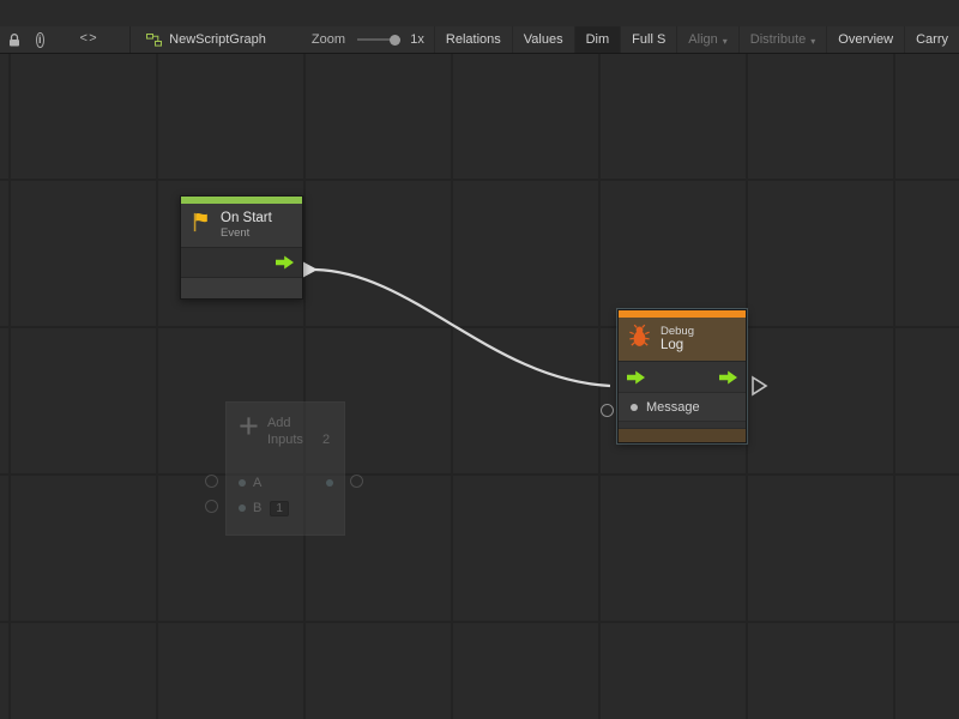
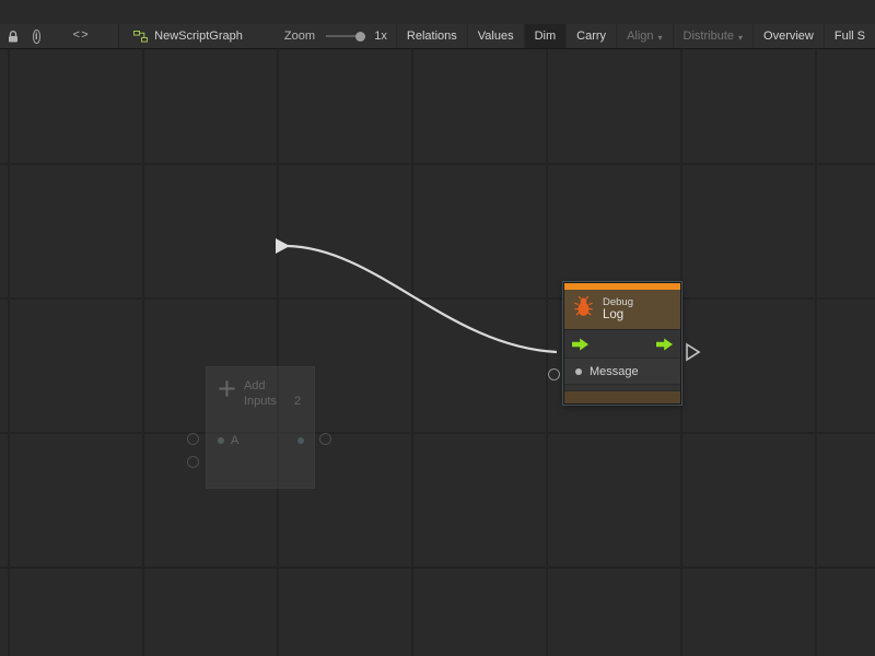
  i
  <>
  NewScriptGraph
  Zoom
  1x
  Relations
  Values
  Dim
- Full S
+ Carry
  Align
  ▾
  Distribute
  ▾
  Overview
- Carry
+ Full S
- On Start
- Event
  Debug
  Log
  Message
  +
  Add
  Inputs 2
  A
- B
- 1
